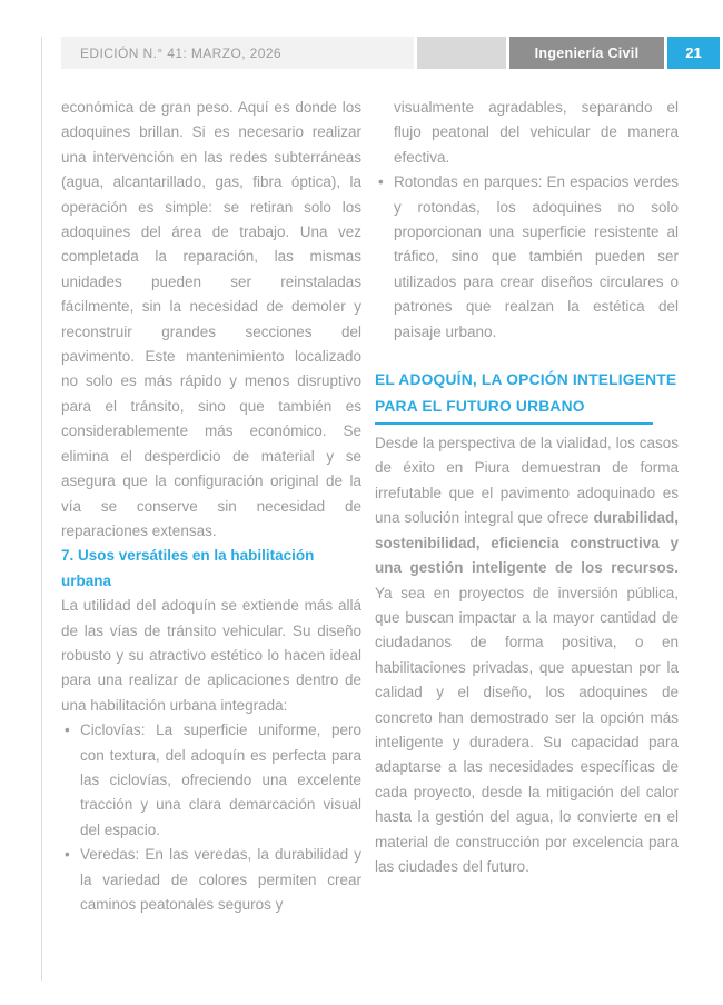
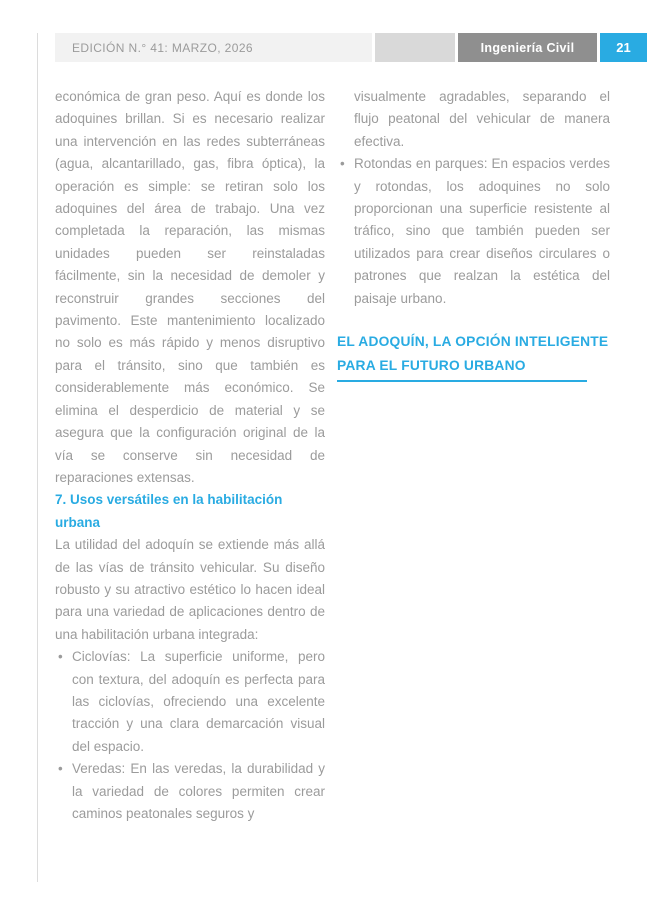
  EDICIÓN N.° 41: MARZO, 2026
  Ingeniería Civil
  21
  económica de gran peso. Aquí es donde los adoquines brillan. Si es necesario realizar una intervención en las redes subterráneas (agua, alcantarillado, gas, fibra óptica), la operación es simple: se retiran solo los adoquines del área de trabajo. Una vez completada la reparación, las mismas unidades pueden ser reinstaladas fácilmente, sin la necesidad de demoler y reconstruir grandes secciones del pavimento. Este mantenimiento localizado no solo es más rápido y menos disruptivo para el tránsito, sino que también es considerablemente más económico. Se elimina el desperdicio de material y se asegura que la configuración original de la vía se conserve sin necesidad de reparaciones extensas.
  7. Usos versátiles en la habilitación urbana
- La utilidad del adoquín se extiende más allá de las vías de tránsito vehicular. Su diseño robusto y su atractivo estético lo hacen ideal para una realizar de aplicaciones dentro de una habilitación urbana integrada:
+ La utilidad del adoquín se extiende más allá de las vías de tránsito vehicular. Su diseño robusto y su atractivo estético lo hacen ideal para una variedad de aplicaciones dentro de una habilitación urbana integrada:
  •
  Ciclovías: La superficie uniforme, pero con textura, del adoquín es perfecta para las ciclovías, ofreciendo una excelente tracción y una clara demarcación visual del espacio.
  •
  Veredas: En las veredas, la durabilidad y la variedad de colores permiten crear caminos peatonales seguros y
  visualmente agradables, separando el flujo peatonal del vehicular de manera efectiva.
  •
  Rotondas en parques: En espacios verdes y rotondas, los adoquines no solo proporcionan una superficie resistente al tráfico, sino que también pueden ser utilizados para crear diseños circulares o patrones que realzan la estética del paisaje urbano.
  EL ADOQUÍN, LA OPCIÓN INTELIGENTE
  PARA EL FUTURO URBANO
- Desde la perspectiva de la vialidad, los casos de éxito en Piura demuestran de forma irrefutable que el pavimento adoquinado es una solución integral que ofrece durabilidad, sostenibilidad, eficiencia constructiva y una gestión inteligente de los recursos. Ya sea en proyectos de inversión pública, que buscan impactar a la mayor cantidad de ciudadanos de forma positiva, o en habilitaciones privadas, que apuestan por la calidad y el diseño, los adoquines de concreto han demostrado ser la opción más inteligente y duradera. Su capacidad para adaptarse a las necesidades específicas de cada proyecto, desde la mitigación del calor hasta la gestión del agua, lo convierte en el material de construcción por excelencia para las ciudades del futuro.
